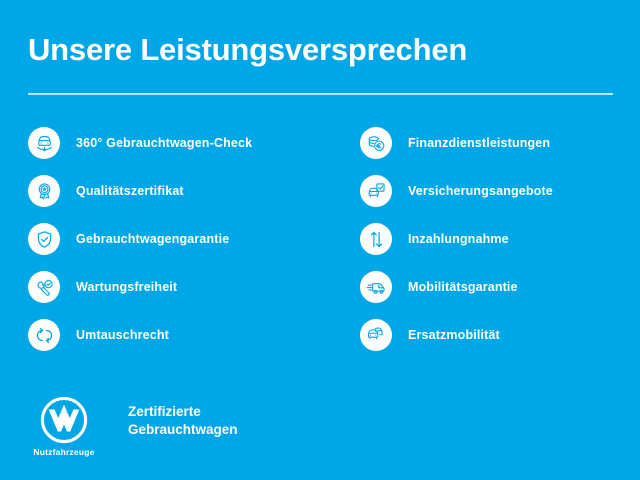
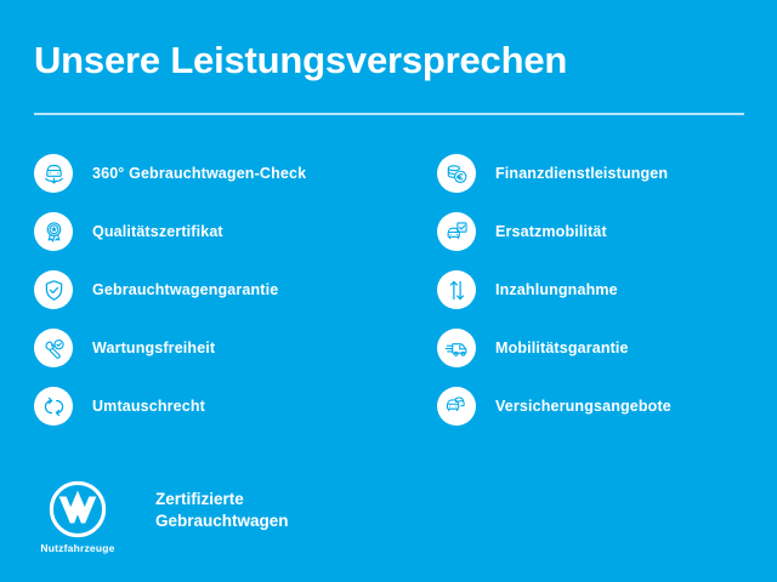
  Unsere Leistungsversprechen
  360° Gebrauchtwagen-Check
  Qualitätszertifikat
  Gebrauchtwagengarantie
  Wartungsfreiheit
  Umtauschrecht
  Finanzdienstleistungen
- Versicherungsangebote
+ Ersatzmobilität
  Inzahlungnahme
  Mobilitätsgarantie
- Ersatzmobilität
+ Versicherungsangebote
  Nutzfahrzeuge
  Zertifizierte
  Gebrauchtwagen
